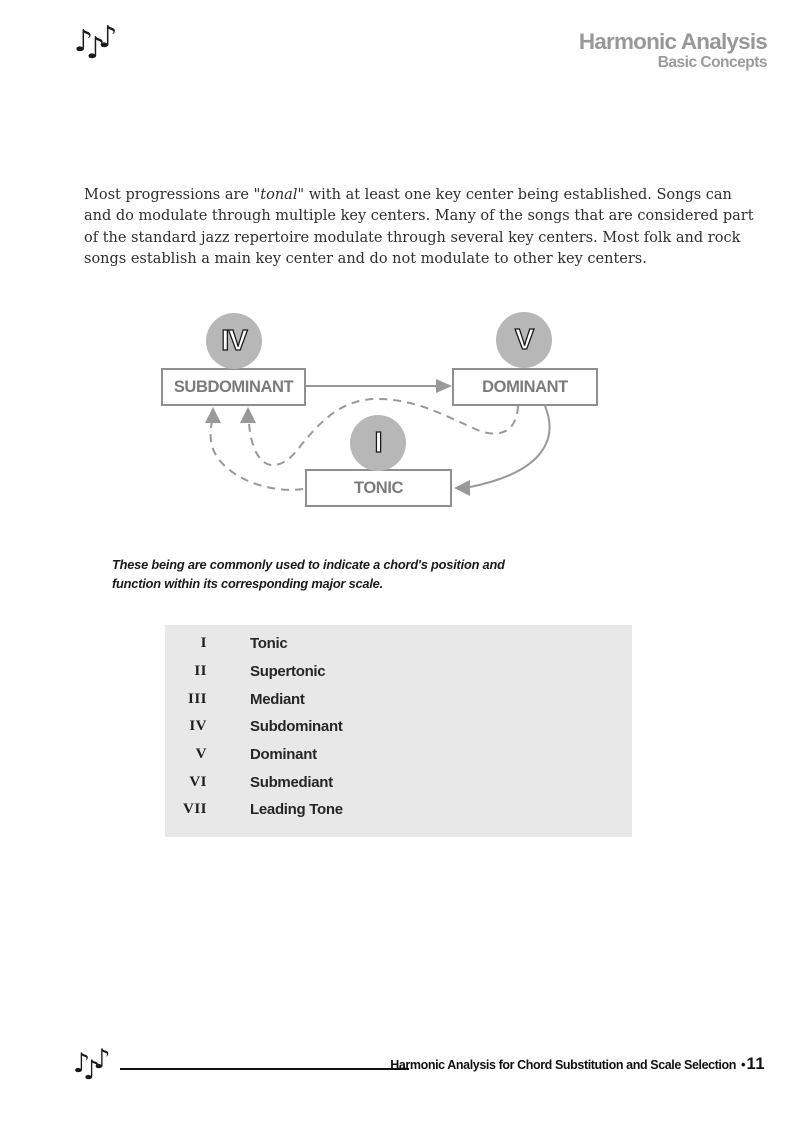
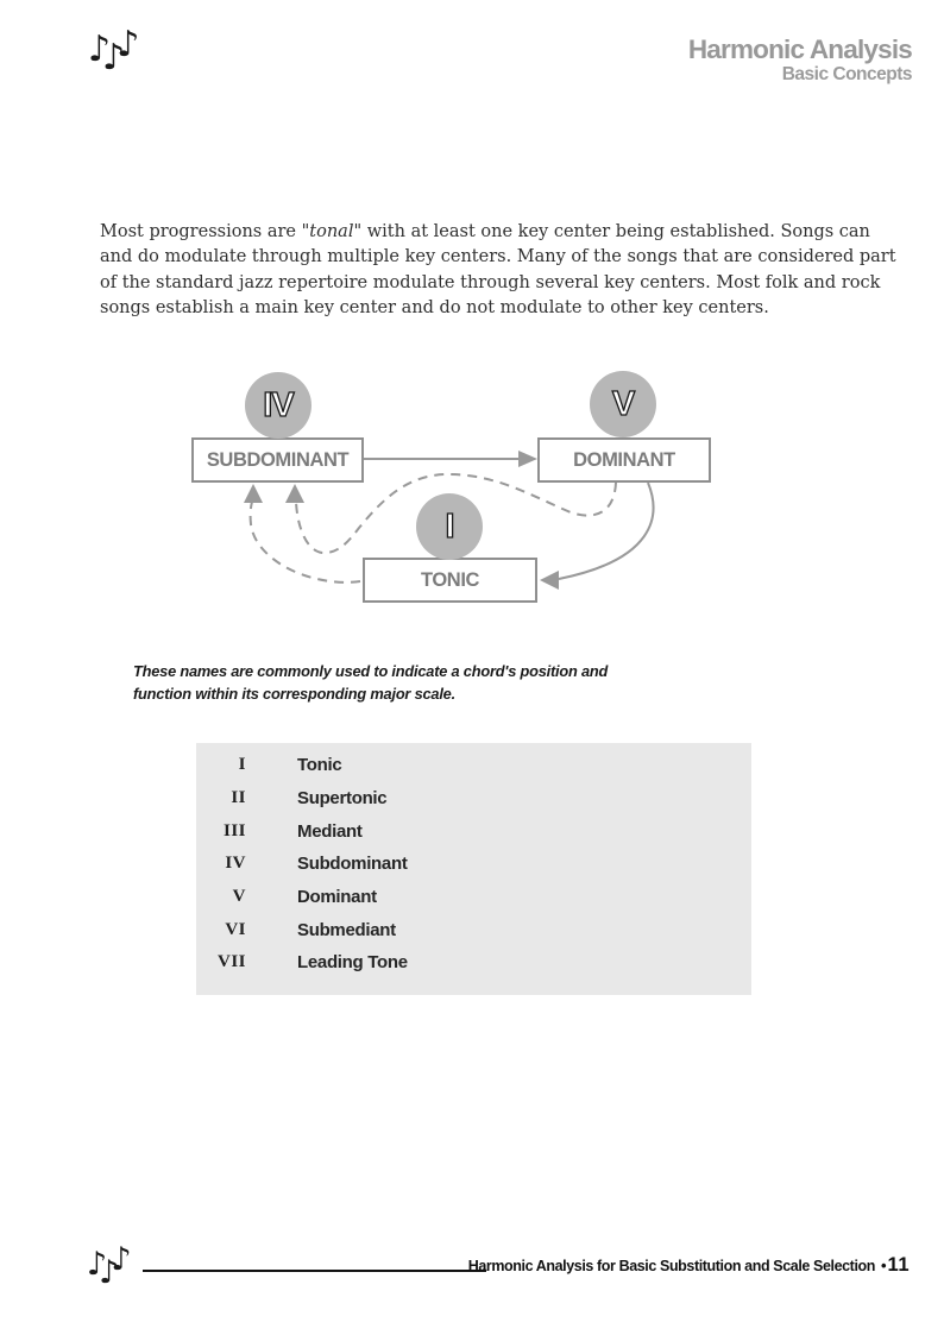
  ♪
  ♪
  ♪
  Harmonic Analysis
  Basic Concepts
  Most progressions are "tonal" with at least one key center being established. Songs can
  and do modulate through multiple key centers. Many of the songs that are considered part
  of the standard jazz repertoire modulate through several key centers. Most folk and rock
  songs establish a main key center and do not modulate to other key centers.
  IV
  V
  I
  SUBDOMINANT
  DOMINANT
  TONIC
- These being are commonly used to indicate a chord's position and
+ These names are commonly used to indicate a chord's position and
  function within its corresponding major scale.
  I
  Tonic
  II
  Supertonic
  III
  Mediant
  IV
  Subdominant
  V
  Dominant
  VI
  Submediant
  VII
  Leading Tone
  ♪
  ♪
  ♪
- Harmonic Analysis for Chord Substitution and Scale Selection
+ Harmonic Analysis for Basic Substitution and Scale Selection
  •
  11
